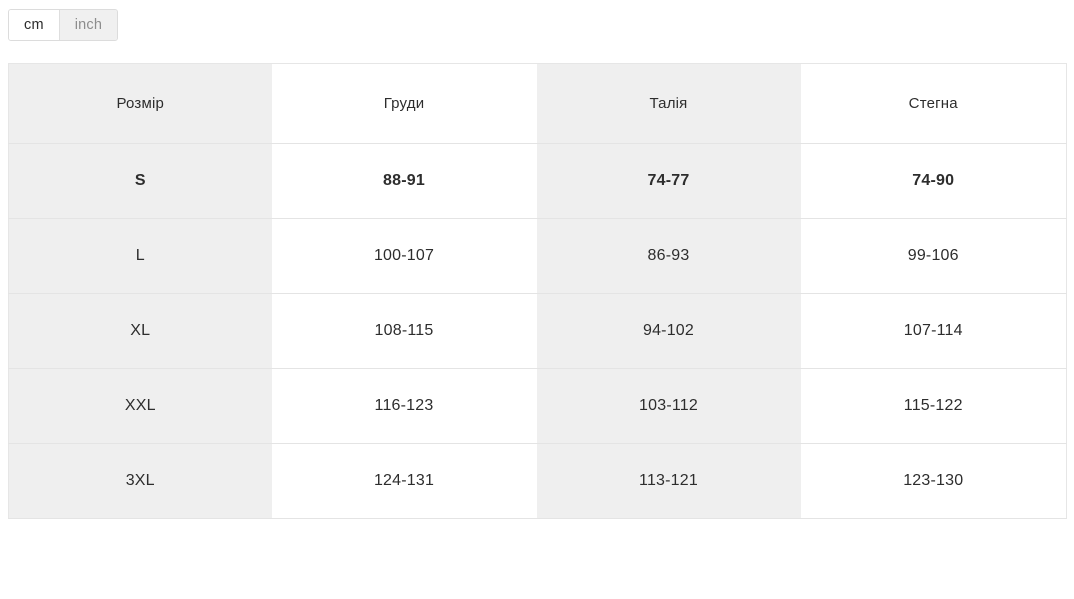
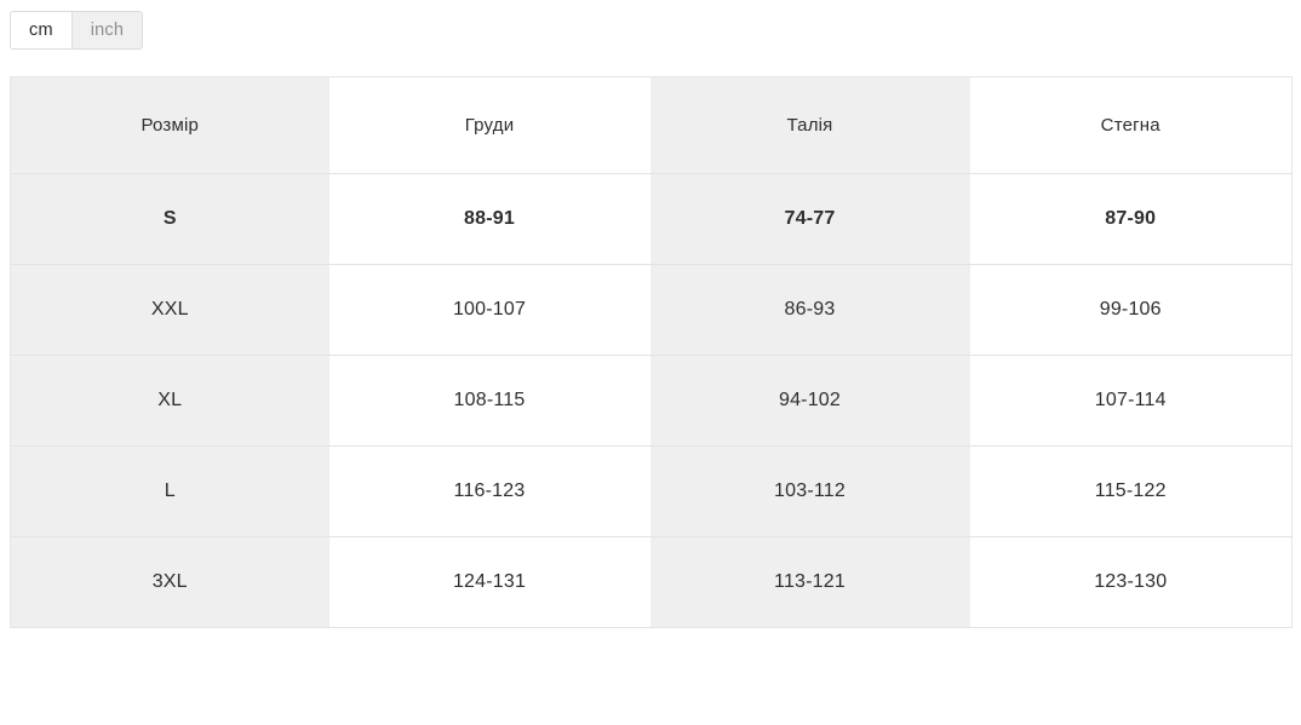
  cm
  inch
  Розмір	Груди	Талія	Стегна
- S	88-91	74-77	74-90
+ S	88-91	74-77	87-90
- L	100-107	86-93	99-106
+ XXL	100-107	86-93	99-106
  XL	108-115	94-102	107-114
- XXL	116-123	103-112	115-122
+ L	116-123	103-112	115-122
  3XL	124-131	113-121	123-130
